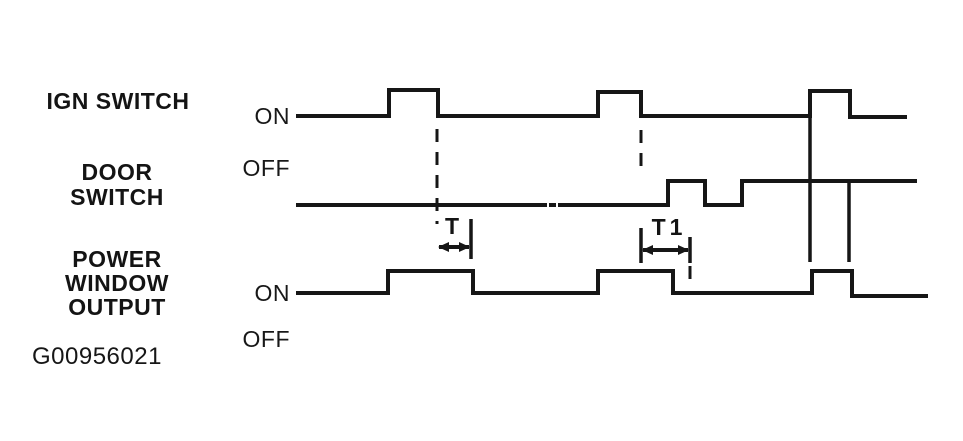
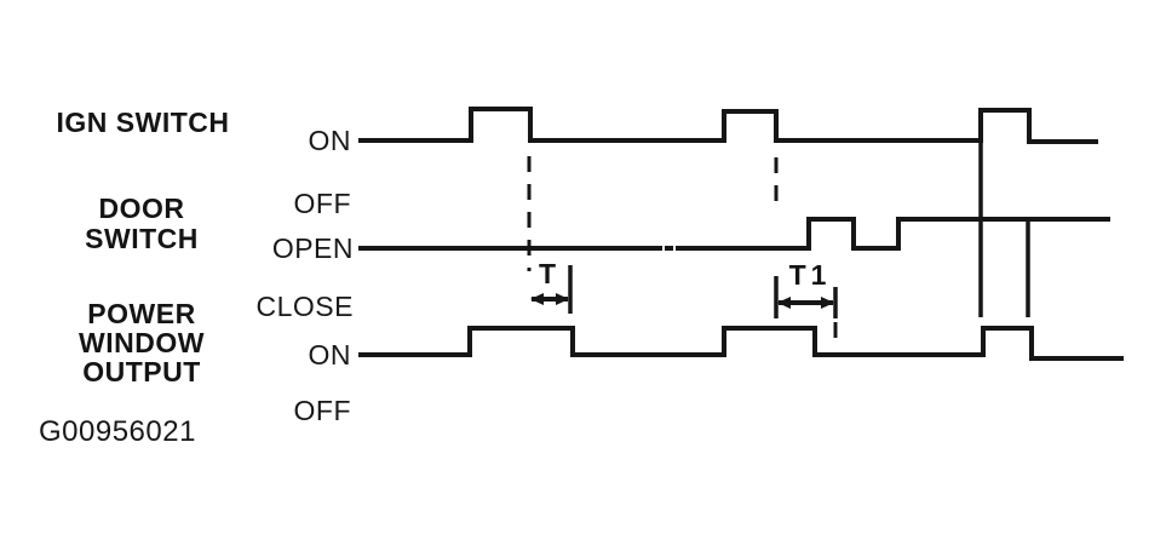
  IGN SWITCH
  DOOR
  SWITCH
  POWER
  WINDOW
  OUTPUT
  ON
  OFF
+ OPEN
+ CLOSE
  ON
  OFF
  T
  T1
  G00956021
